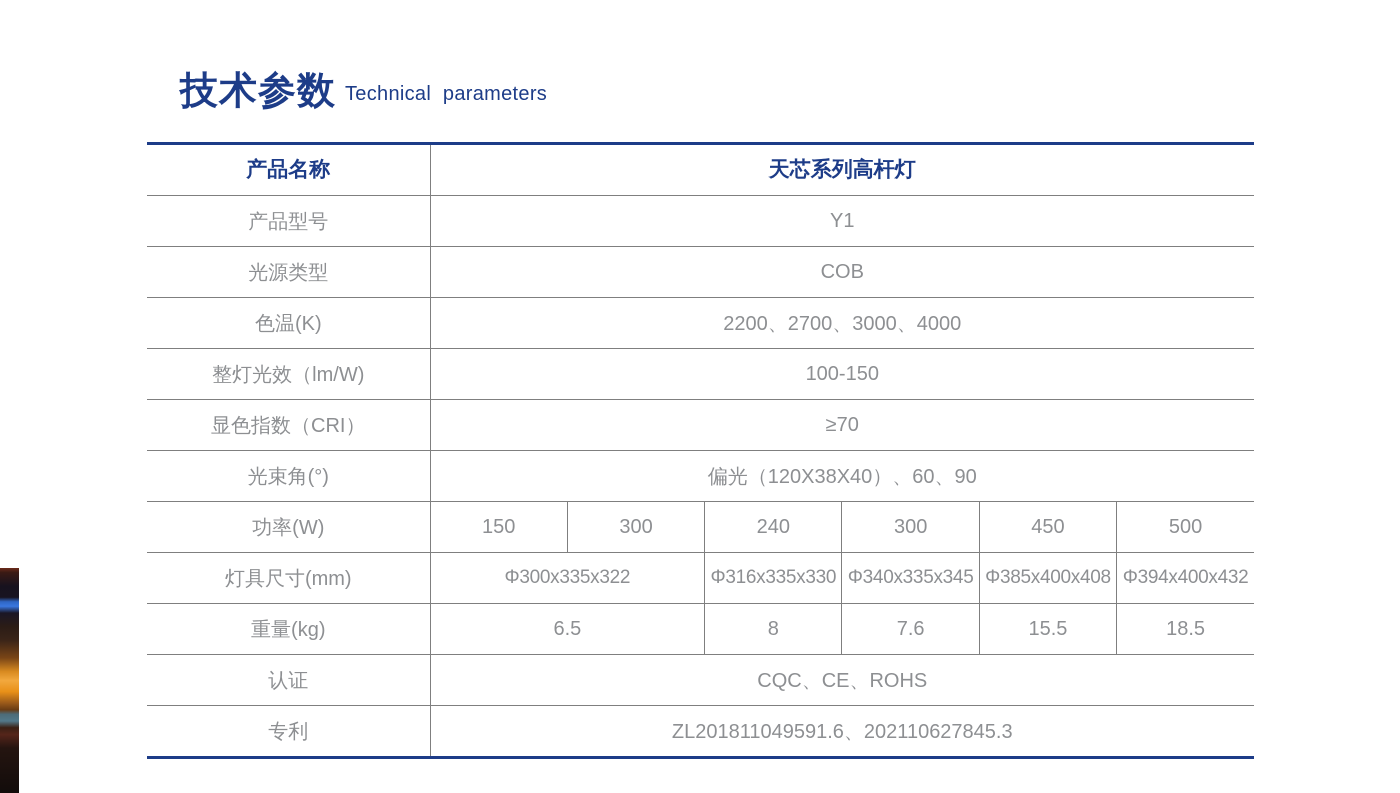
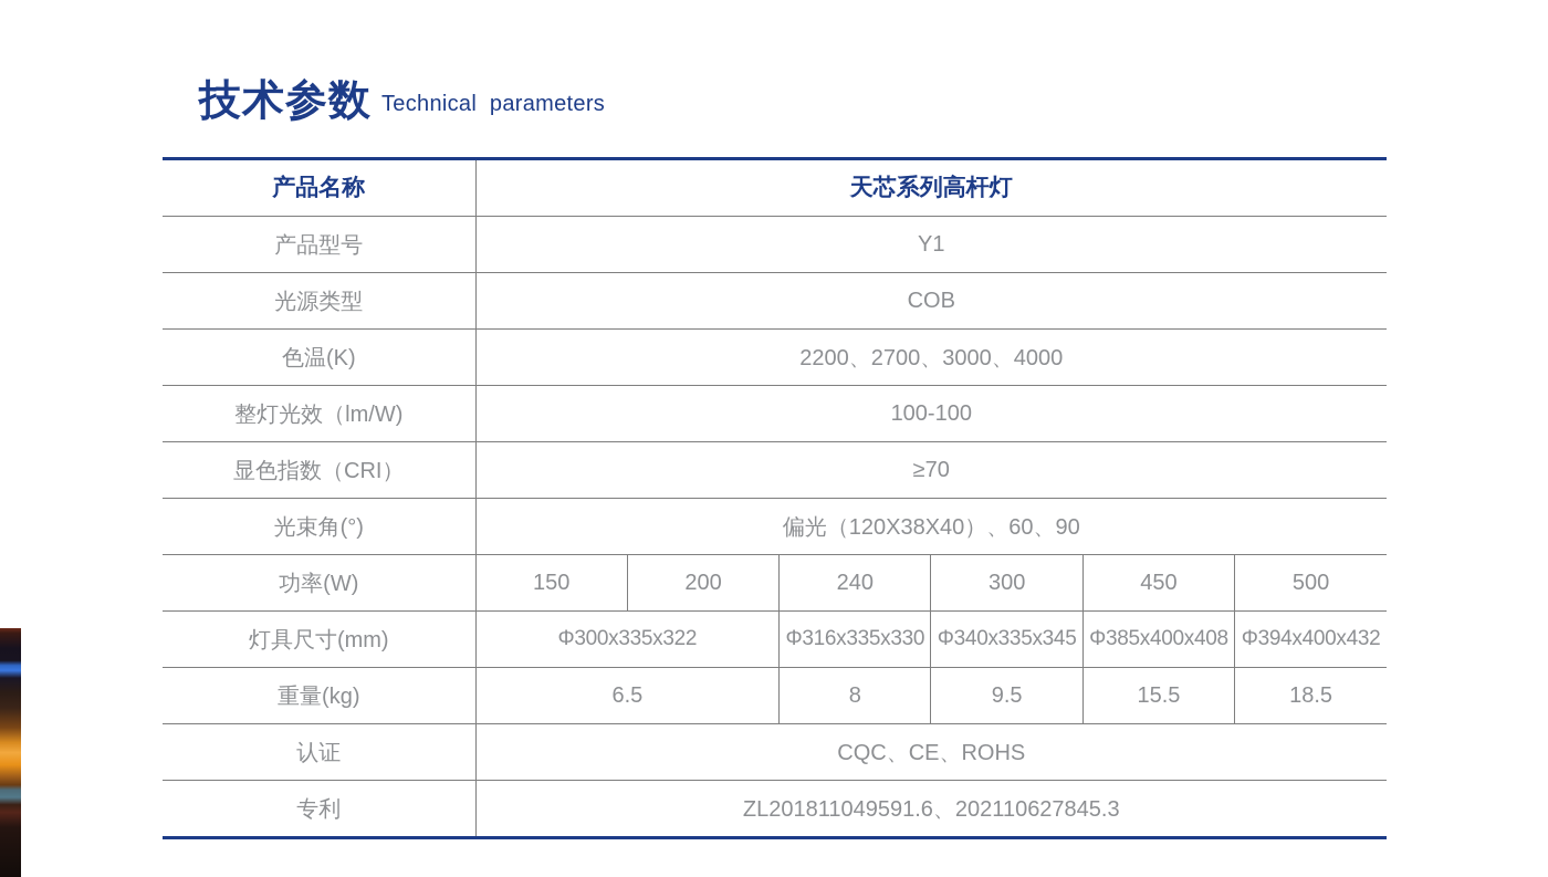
  技术参数 Technical parameters
  产品名称	天芯系列高杆灯
  产品型号	Y1
  光源类型	COB
  色温(K)	2200、2700、3000、4000
- 整灯光效（lm/W)	100-150
+ 整灯光效（lm/W)	100-100
  显色指数（CRI）	≥70
  光束角(°)	偏光（120X38X40）、60、90
- 功率(W)	150	300	240	300	450	500
+ 功率(W)	150	200	240	300	450	500
  灯具尺寸(mm)	Φ300x335x322	Φ316x335x330	Φ340x335x345	Φ385x400x408	Φ394x400x432
- 重量(kg)	6.5	8	7.6	15.5	18.5
+ 重量(kg)	6.5	8	9.5	15.5	18.5
  认证	CQC、CE、ROHS
  专利	ZL201811049591.6、202110627845.3
